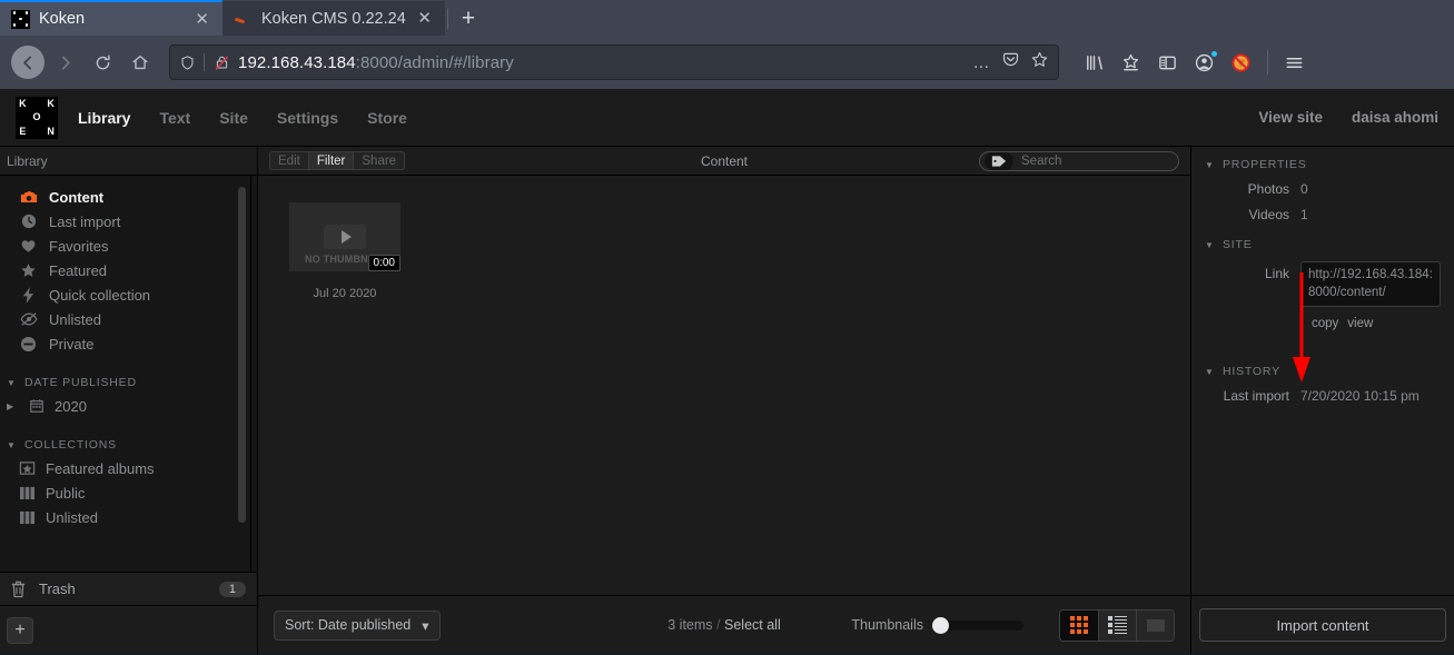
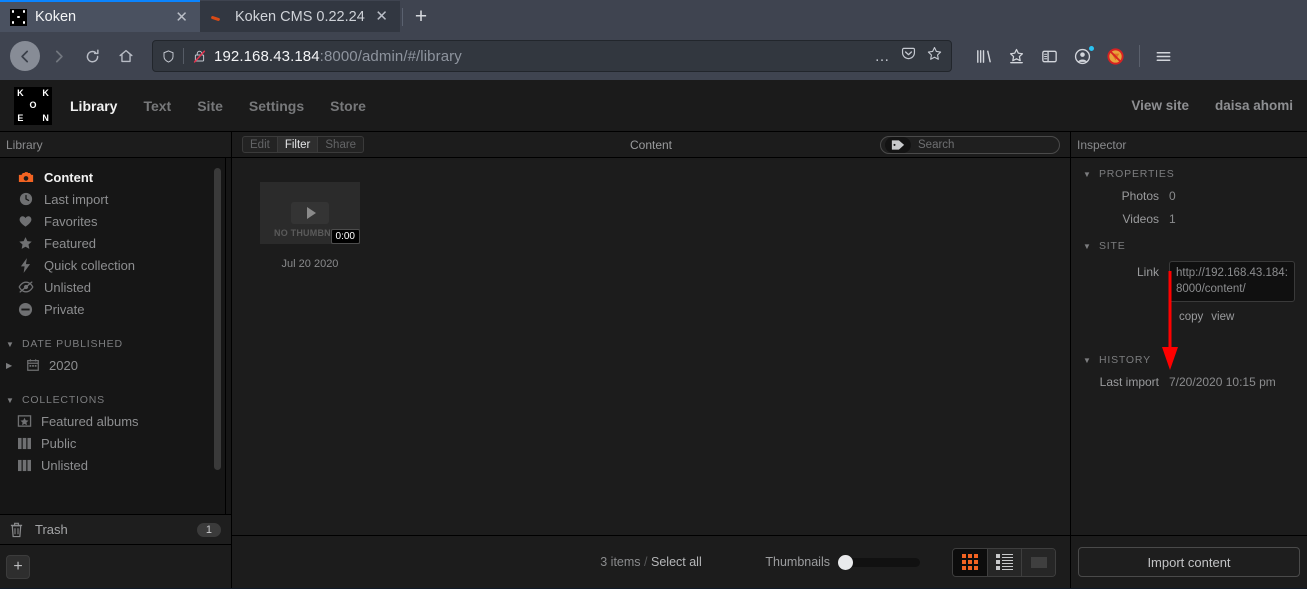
  Koken
  ✕
  Koken CMS 0.22.24
  ✕
  +
  192.168.43.184:8000/admin/#/library
  …
  K
  K
  O
  E
  N
  Library
  Text
  Site
  Settings
  Store
  View site
  daisa ahomi
  Library
  Content
  Last import
  Favorites
  Featured
  Quick collection
  Unlisted
  Private
  ▼
  DATE PUBLISHED
  ▶
  2020
  ▼
  COLLECTIONS
  Featured albums
  Public
  Unlisted
  Trash
  1
  +
  Edit
  Filter
  Share
  Content
  Search
  NO THUMBN
  0:00
  Jul 20 2020
- Sort: Date published
- ▾
  3 items / Select all
  Thumbnails
+ Inspector
  ▼
  PROPERTIES
  Photos
  0
  Videos
  1
  ▼
  SITE
  Link
  http://192.168.43.184:8000/content/
  copy
  view
  ▼
  HISTORY
  Last import
  7/20/2020 10:15 pm
  Import content
